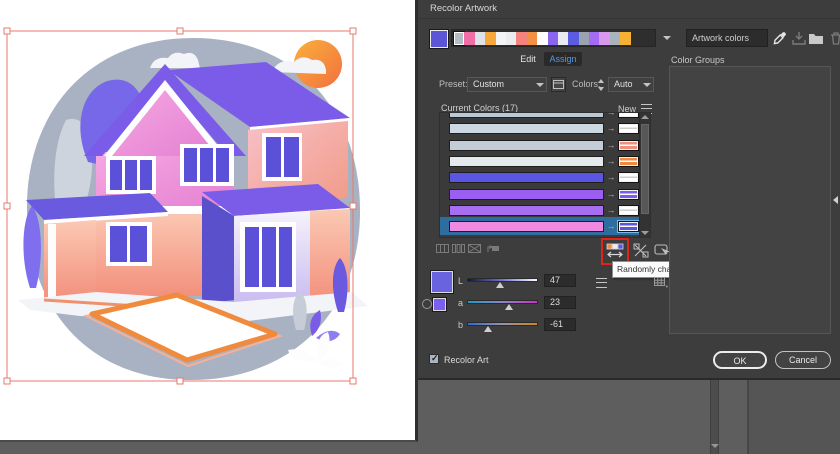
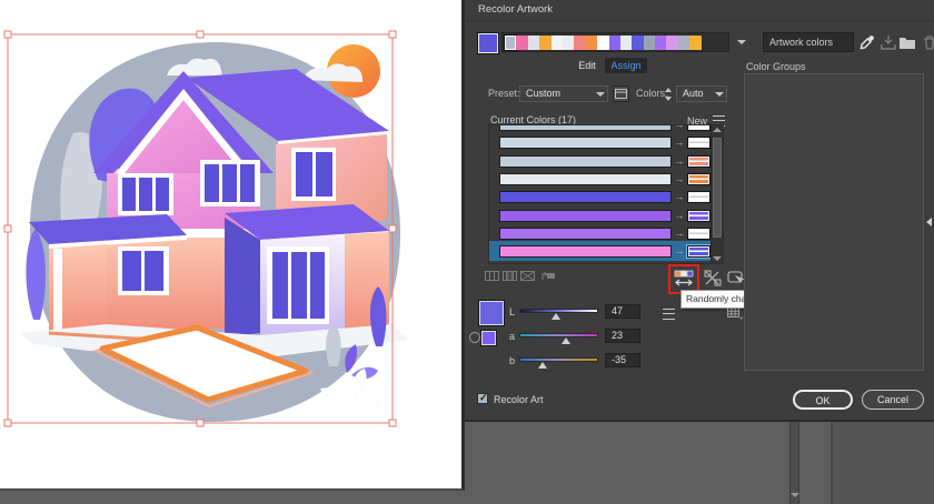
  Recolor Artwork
  Artwork colors
  Edit
  Assign
  Preset
  Custom
  Colors:
  Auto
  Current Colors (17)
  New
  L
  47
  a
  23
  b
- -61
+ -35
  Color Groups
  Recolor Art
  OK
  Cancel
